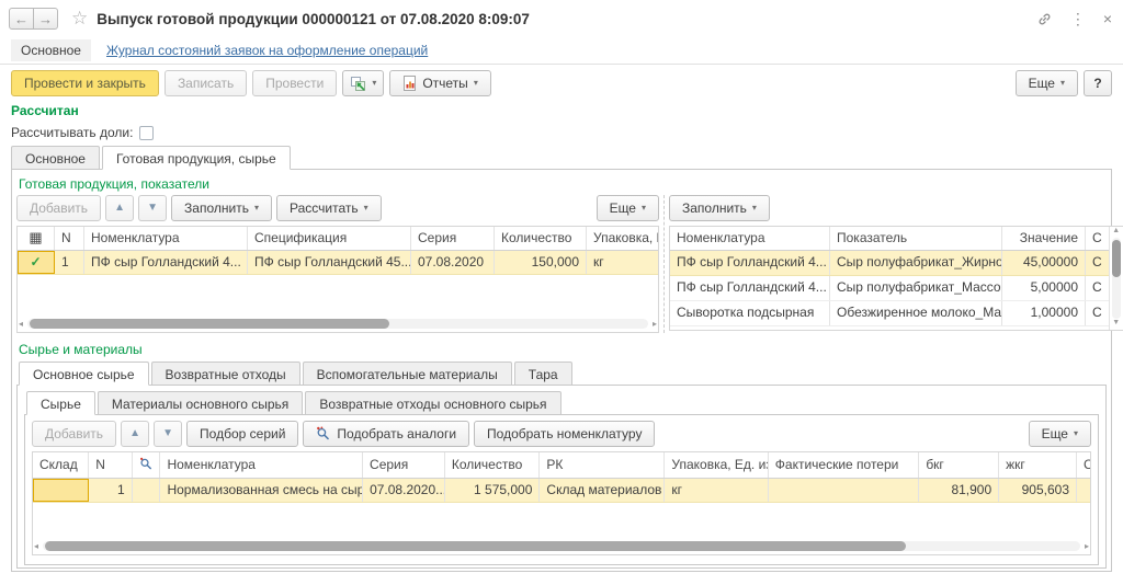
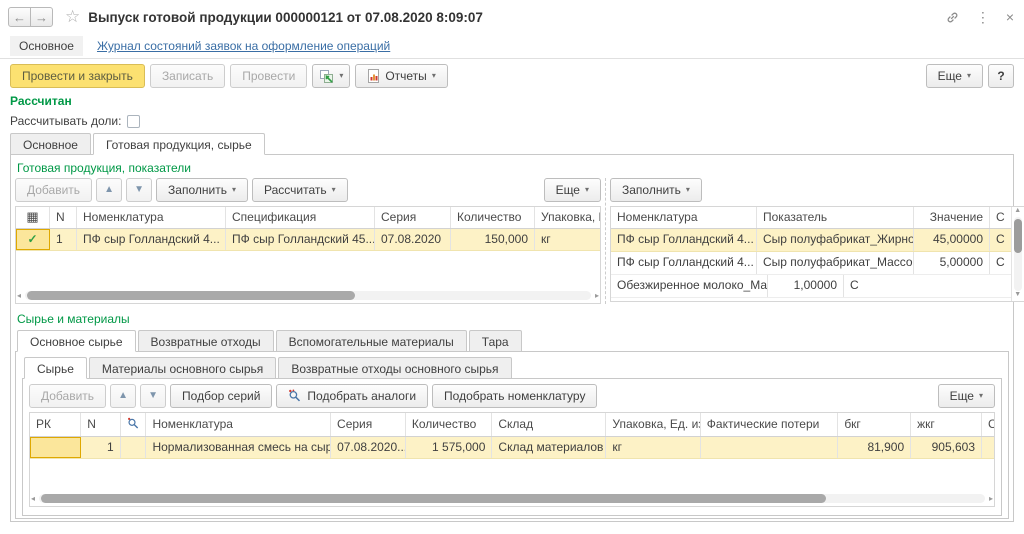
  ←
  →
  ☆
  Выпуск готовой продукции 000000121 от 07.08.2020 8:09:07
  ⋮
  ×
  Основное
  Журнал состояний заявок на оформление операций
  Провести и закрыть
  Записать
  Провести
  ▾
  Отчеты
  ▾
  Еще
  ▾
  ?
  Рассчитан
  Рассчитывать доли:
  Основное
  Готовая продукция, сырье
  Готовая продукция, показатели
  Добавить
  ▲
  ▼
  Заполнить
  ▾
  Рассчитать
  ▾
  Еще
  ▾
  ▦
  N
  Номенклатура
  Спецификация
  Серия
  Количество
  Упаковка,
  ✓
  1
  ПФ сыр Голландский 4...
  ПФ сыр Голландский 45...
  07.08.2020
  150,000
  кг
  ◂
  ▸
  Заполнить
  ▾
  Номенклатура
  Показатель
  Значение
  С
  ПФ сыр Голландский 4...
  Сыр полуфабрикат_Жирно
  45,00000
  С
  ПФ сыр Голландский 4...
  Сыр полуфабрикат_Массо
  5,00000
  С
- Сыворотка подсырная
  Обезжиренное молоко_Ма
  1,00000
  С
  Сырье и материалы
  Основное сырье
  Возвратные отходы
  Вспомогательные материалы
  Тара
  Сырье
  Материалы основного сырья
  Возвратные отходы основного сырья
  Добавить
  ▲
  ▼
  Подбор серий
  Подобрать аналоги
  Подобрать номенклатуру
  Еще
  ▾
- Склад
+ РК
  N
  Номенклатура
  Серия
  Количество
- РК
+ Склад
  Упаковка, Ед. и
  Фактические потери
  бкг
  жкг
  1
  Нормализованная смесь на сыр
  07.08.2020...
  1 575,000
  Склад материалов
  кг
  81,900
  905,603
  ◂
  ▸
